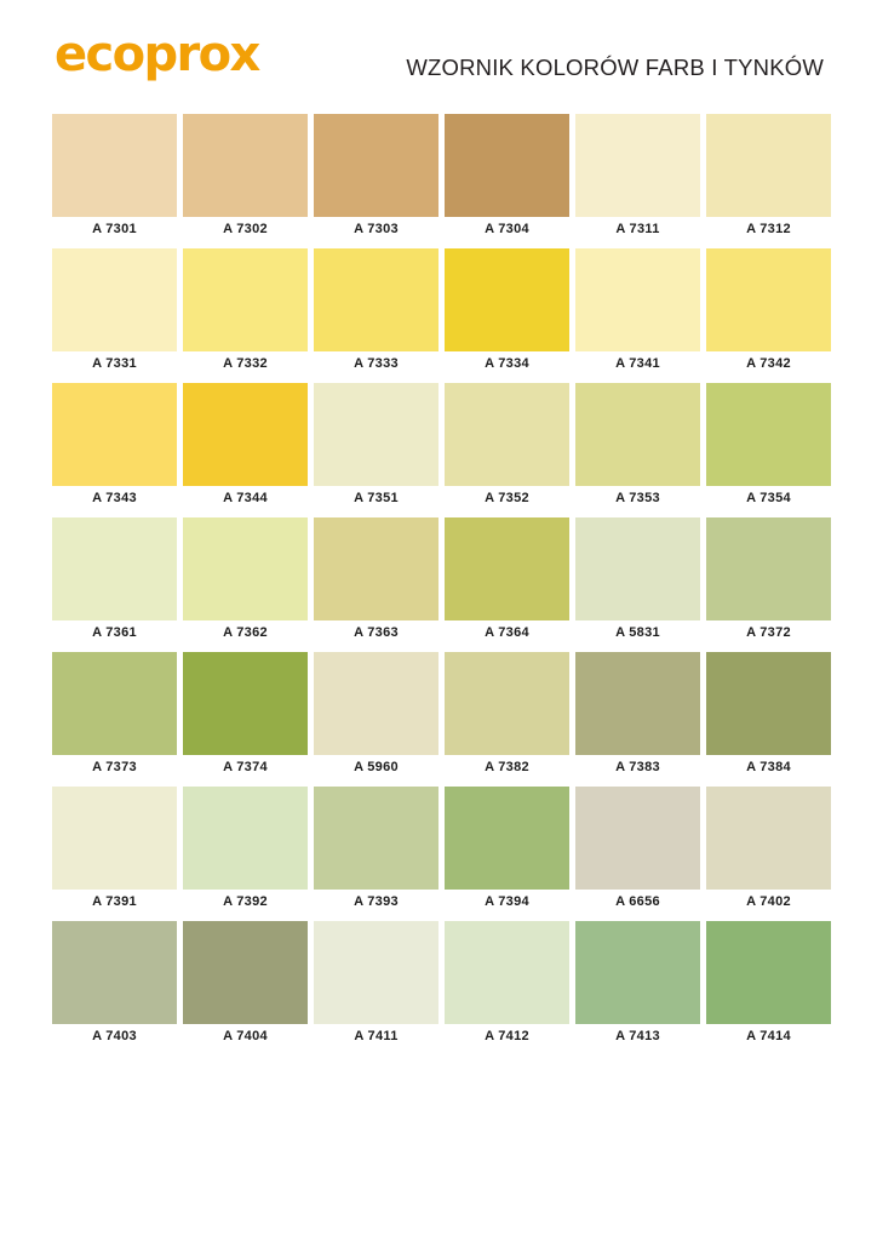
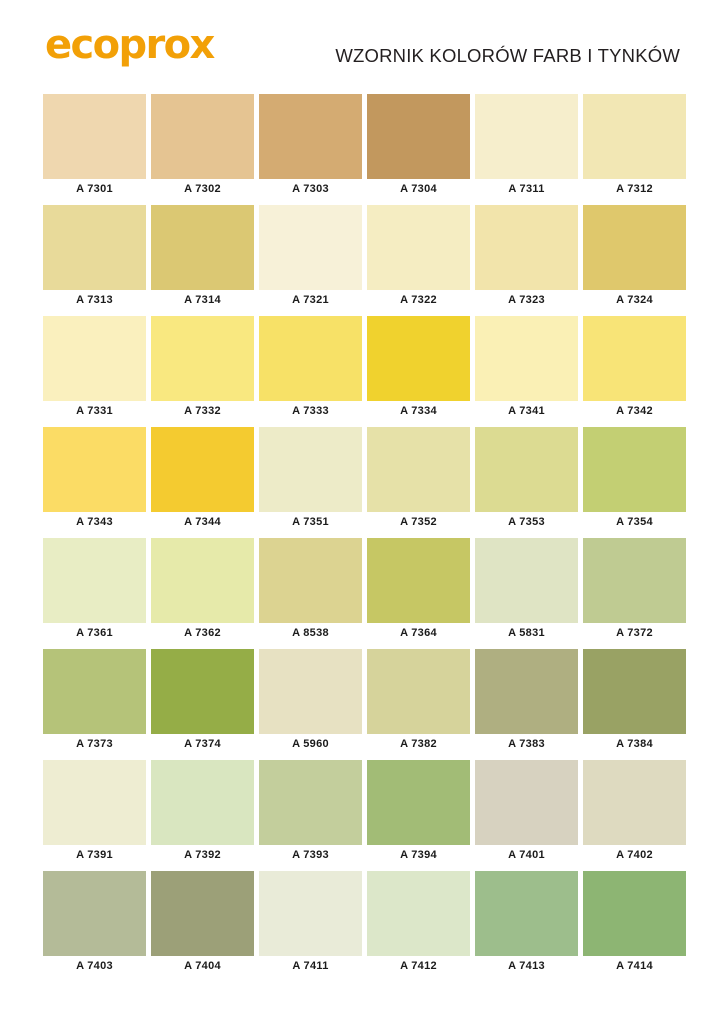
  ecoprox
  WZORNIK KOLORÓW FARB I TYNKÓW
  A 7301
  A 7302
  A 7303
  A 7304
  A 7311
  A 7312
+ A 7313
+ A 7314
+ A 7321
+ A 7322
+ A 7323
+ A 7324
  A 7331
  A 7332
  A 7333
  A 7334
  A 7341
  A 7342
  A 7343
  A 7344
  A 7351
  A 7352
  A 7353
  A 7354
  A 7361
  A 7362
- A 7363
+ A 8538
  A 7364
  A 5831
  A 7372
  A 7373
  A 7374
  A 5960
  A 7382
  A 7383
  A 7384
  A 7391
  A 7392
  A 7393
  A 7394
- A 6656
+ A 7401
  A 7402
  A 7403
  A 7404
  A 7411
  A 7412
  A 7413
  A 7414
